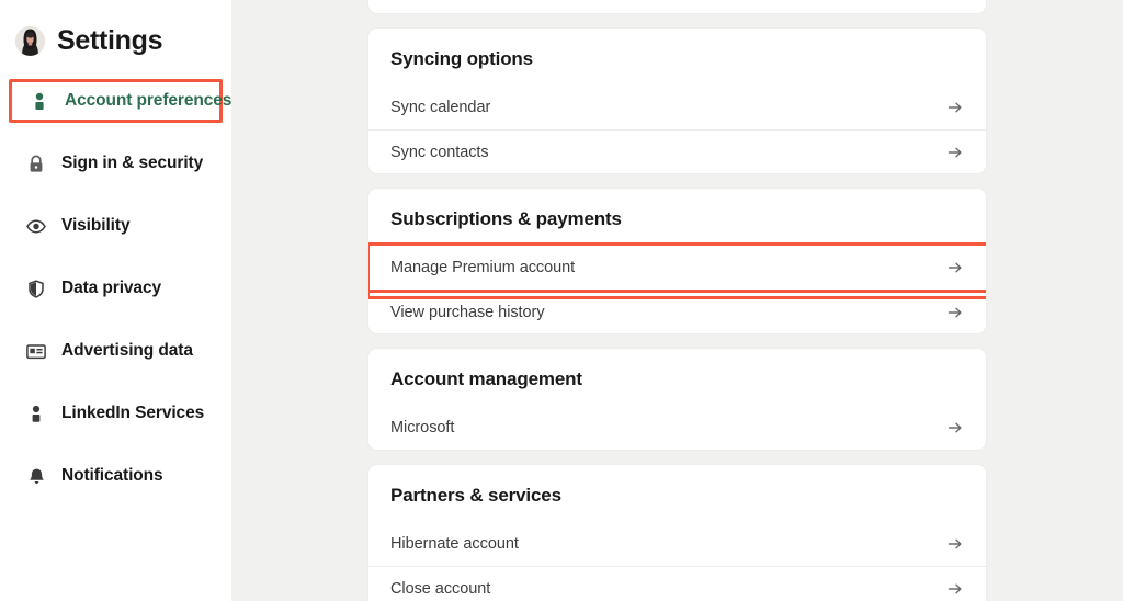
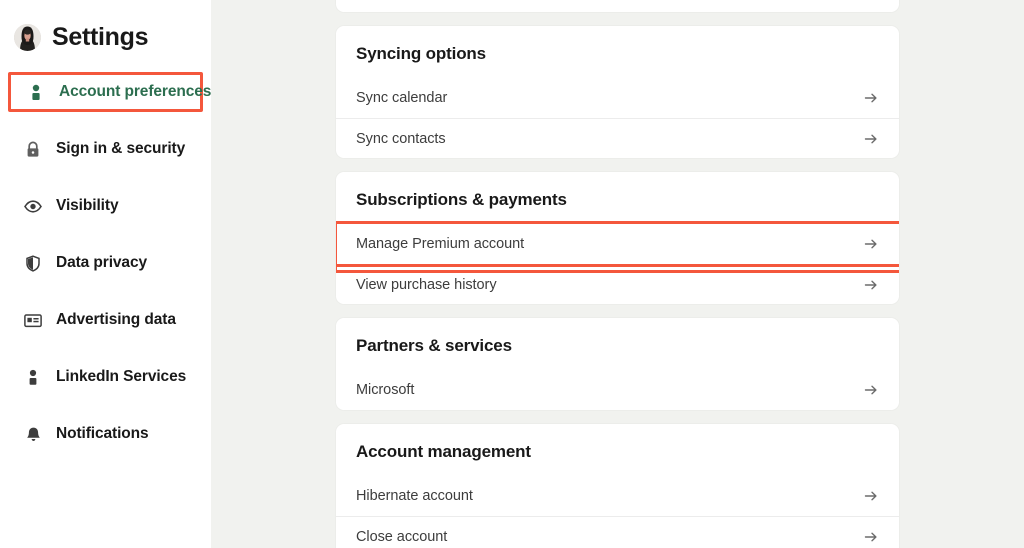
  Settings
  Account preferences
  Sign in & security
  Visibility
  Data privacy
  Advertising data
  LinkedIn Services
  Notifications
  Syncing options
  Sync calendar
  Sync contacts
  Subscriptions & payments
  Manage Premium account
  View purchase history
- Account management
+ Partners & services
  Microsoft
- Partners & services
+ Account management
  Hibernate account
  Close account
